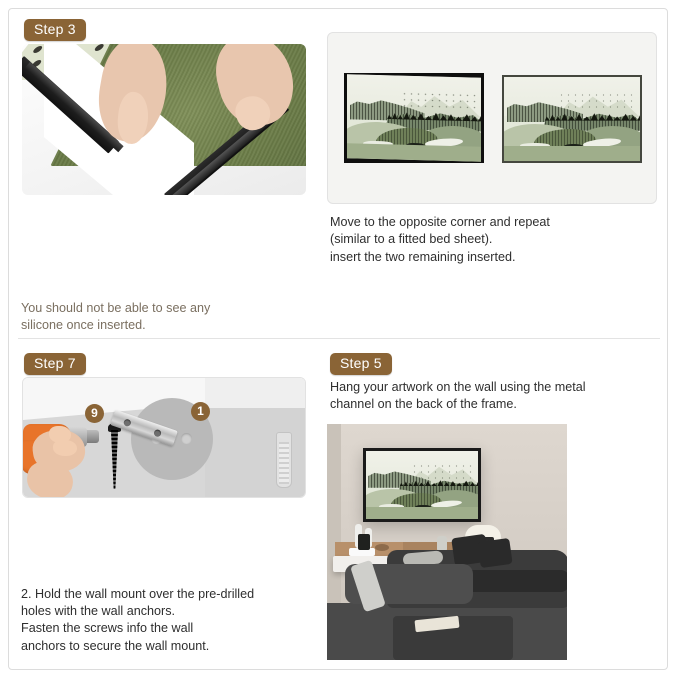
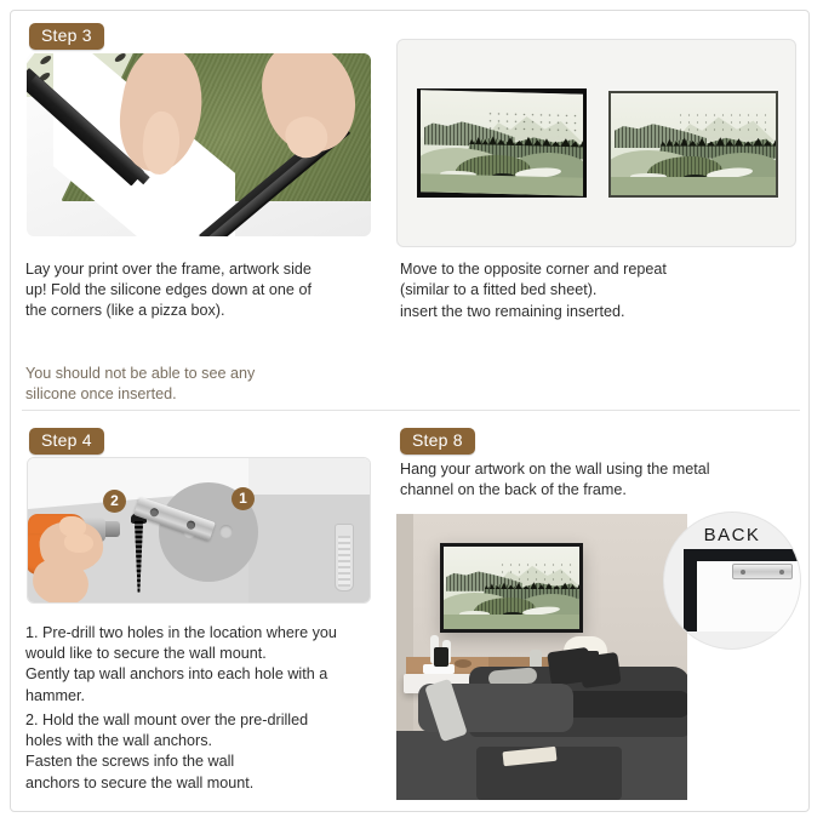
  Step 3
+ Lay your print over the frame, artwork side
+ up! Fold the silicone edges down at one of
+ the corners (like a pizza box).
  You should not be able to see any
  silicone once inserted.
  Move to the opposite corner and repeat
  (similar to a fitted bed sheet).
  insert the two remaining inserted.
- Step 7
+ Step 4
  1
- 9
+ 2
+ 1. Pre-drill two holes in the location where you
+ would like to secure the wall mount.
+ Gently tap wall anchors into each hole with a
+ hammer.
  2. Hold the wall mount over the pre-drilled
  holes with the wall anchors.
  Fasten the screws info the wall
  anchors to secure the wall mount.
- Step 5
+ Step 8
  Hang your artwork on the wall using the metal
  channel on the back of the frame.
+ BACK
